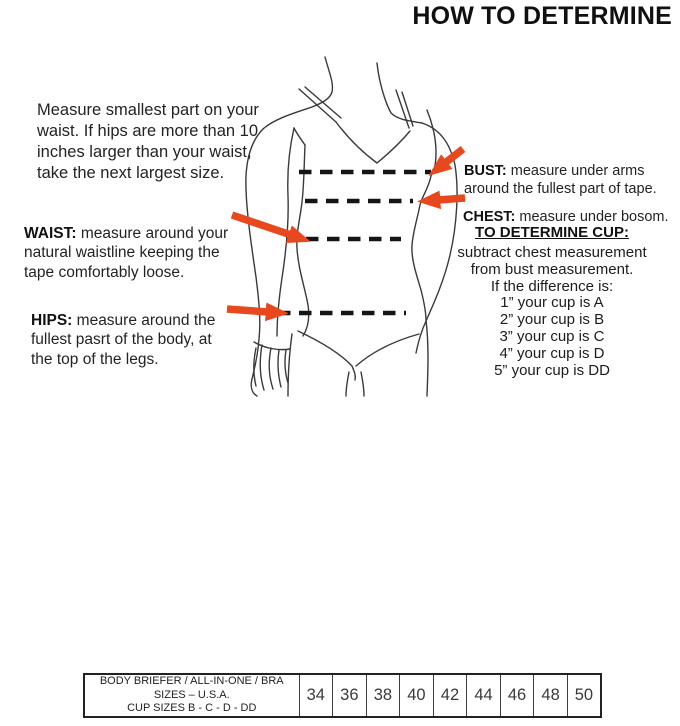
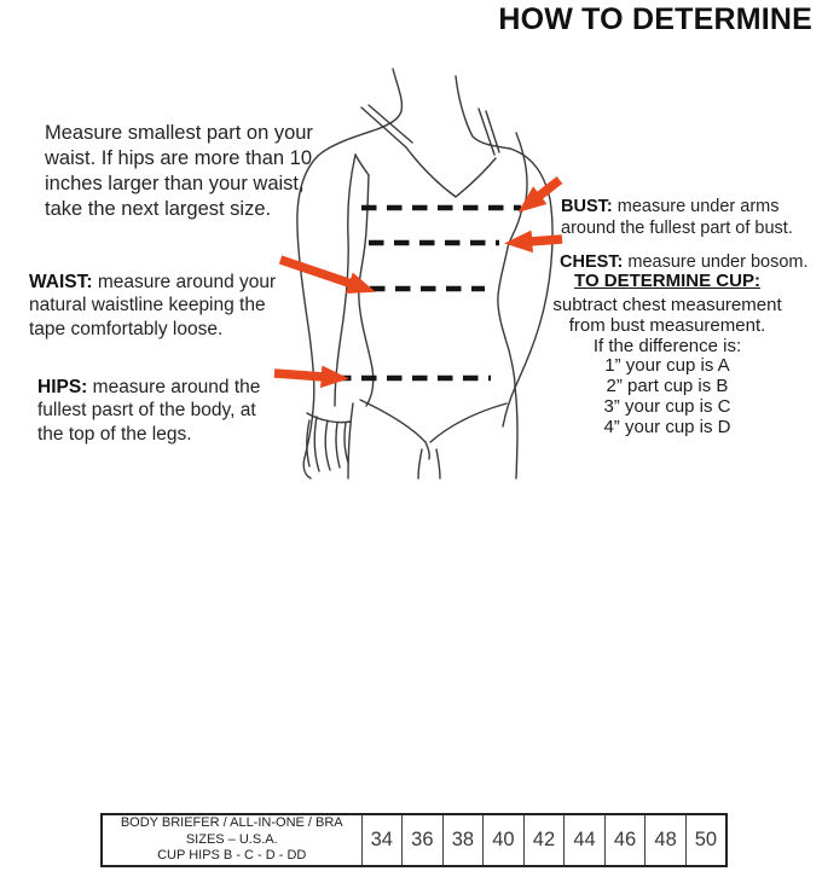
  HOW TO DETERMINE
  Measure smallest part on your waist. If hips are more than 10 inches larger than your waist, take the next largest size.
  WAIST: measure around your natural waistline keeping the tape comfortably loose.
  HIPS: measure around the fullest pasrt of the body, at the top of the legs.
- BUST: measure under arms around the fullest part of tape.
+ BUST: measure under arms around the fullest part of bust.
  CHEST: measure under bosom.
  TO DETERMINE CUP:
  subtract chest measurement
  from bust measurement.
  If the difference is:
  1” your cup is A
- 2” your cup is B
+ 2” part cup is B
  3” your cup is C
  4” your cup is D
- 5” your cup is DD
- BODY BRIEFER / ALL-IN-ONE / BRA SIZES – U.S.A.CUP SIZES B - C - D - DD	34	36	38	40	42	44	46	48	50
+ BODY BRIEFER / ALL-IN-ONE / BRA SIZES – U.S.A.CUP HIPS B - C - D - DD	34	36	38	40	42	44	46	48	50
